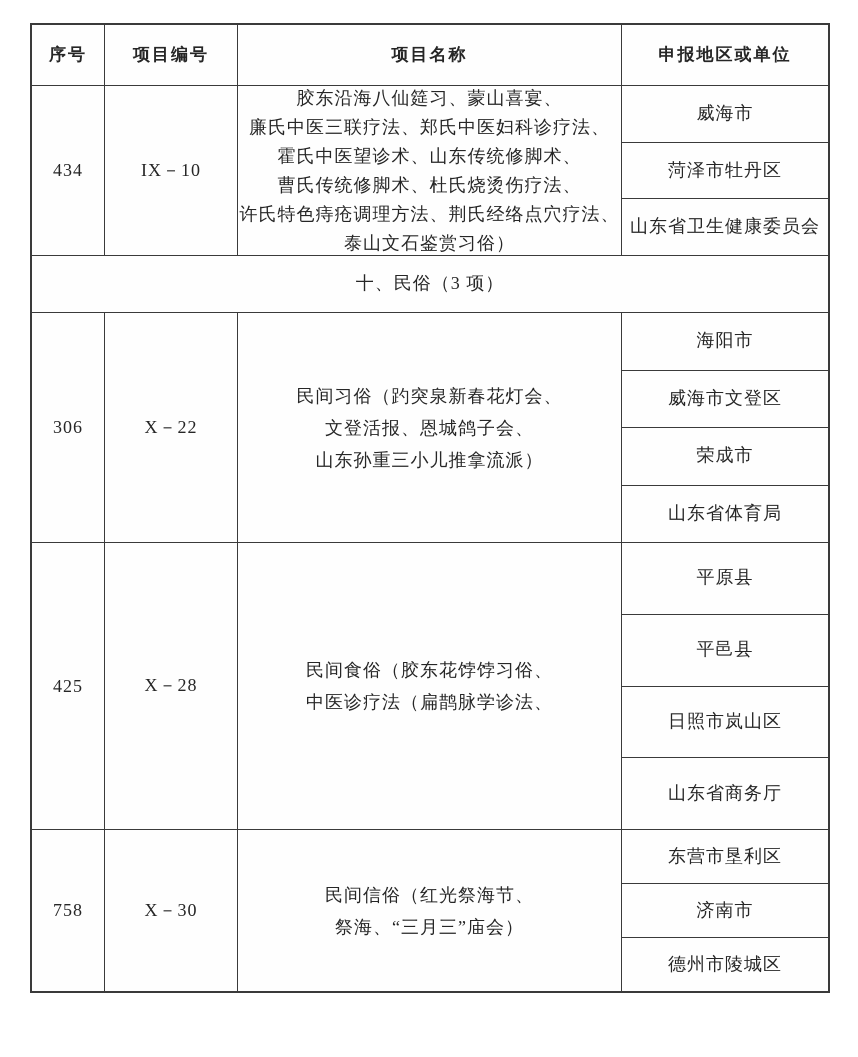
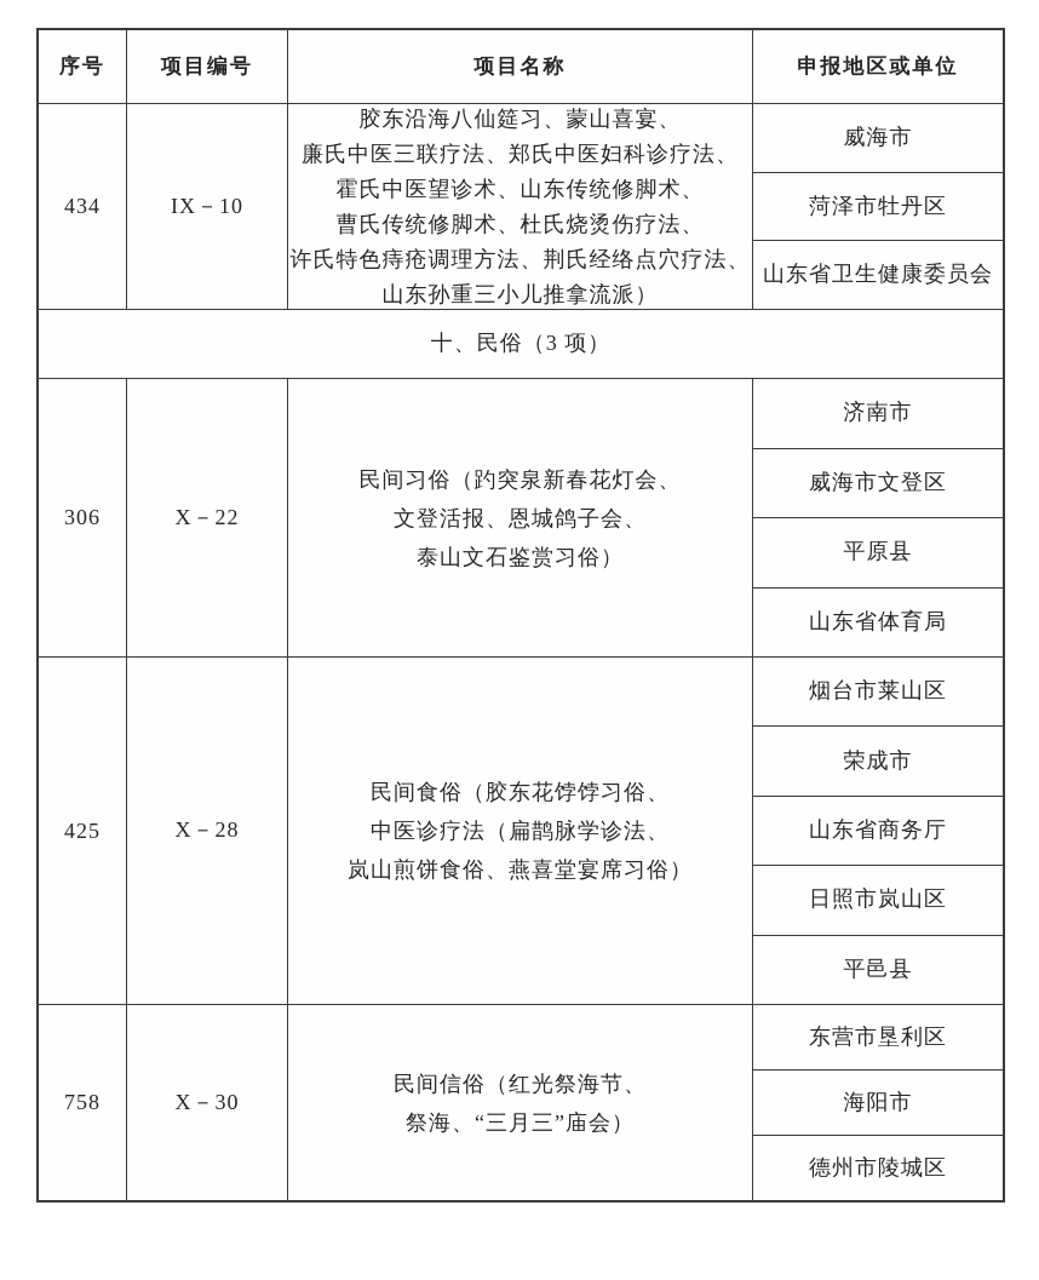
  序号
  项目编号
  项目名称
  申报地区或单位
  434
  IX－10
  胶东沿海八仙筵习、蒙山喜宴、
  廉氏中医三联疗法、郑氏中医妇科诊疗法、
  霍氏中医望诊术、山东传统修脚术、
  曹氏传统修脚术、杜氏烧烫伤疗法、
  许氏特色痔疮调理方法、荆氏经络点穴疗法、
- 泰山文石鉴赏习俗）
+ 山东孙重三小儿推拿流派）
  威海市
  菏泽市牡丹区
  山东省卫生健康委员会
  十、民俗（3 项）
  306
  X－22
  民间习俗（趵突泉新春花灯会、
  文登活报、恩城鸽子会、
- 山东孙重三小儿推拿流派）
+ 泰山文石鉴赏习俗）
- 海阳市
+ 济南市
  威海市文登区
- 荣成市
+ 平原县
  山东省体育局
  425
  X－28
  民间食俗（胶东花饽饽习俗、
  中医诊疗法（扁鹊脉学诊法、
+ 岚山煎饼食俗、燕喜堂宴席习俗）
+ 烟台市莱山区
- 平原县
+ 荣成市
- 平邑县
+ 山东省商务厅
  日照市岚山区
- 山东省商务厅
+ 平邑县
  758
  X－30
  民间信俗（红光祭海节、
  祭海、“三月三”庙会）
  东营市垦利区
- 济南市
+ 海阳市
  德州市陵城区
